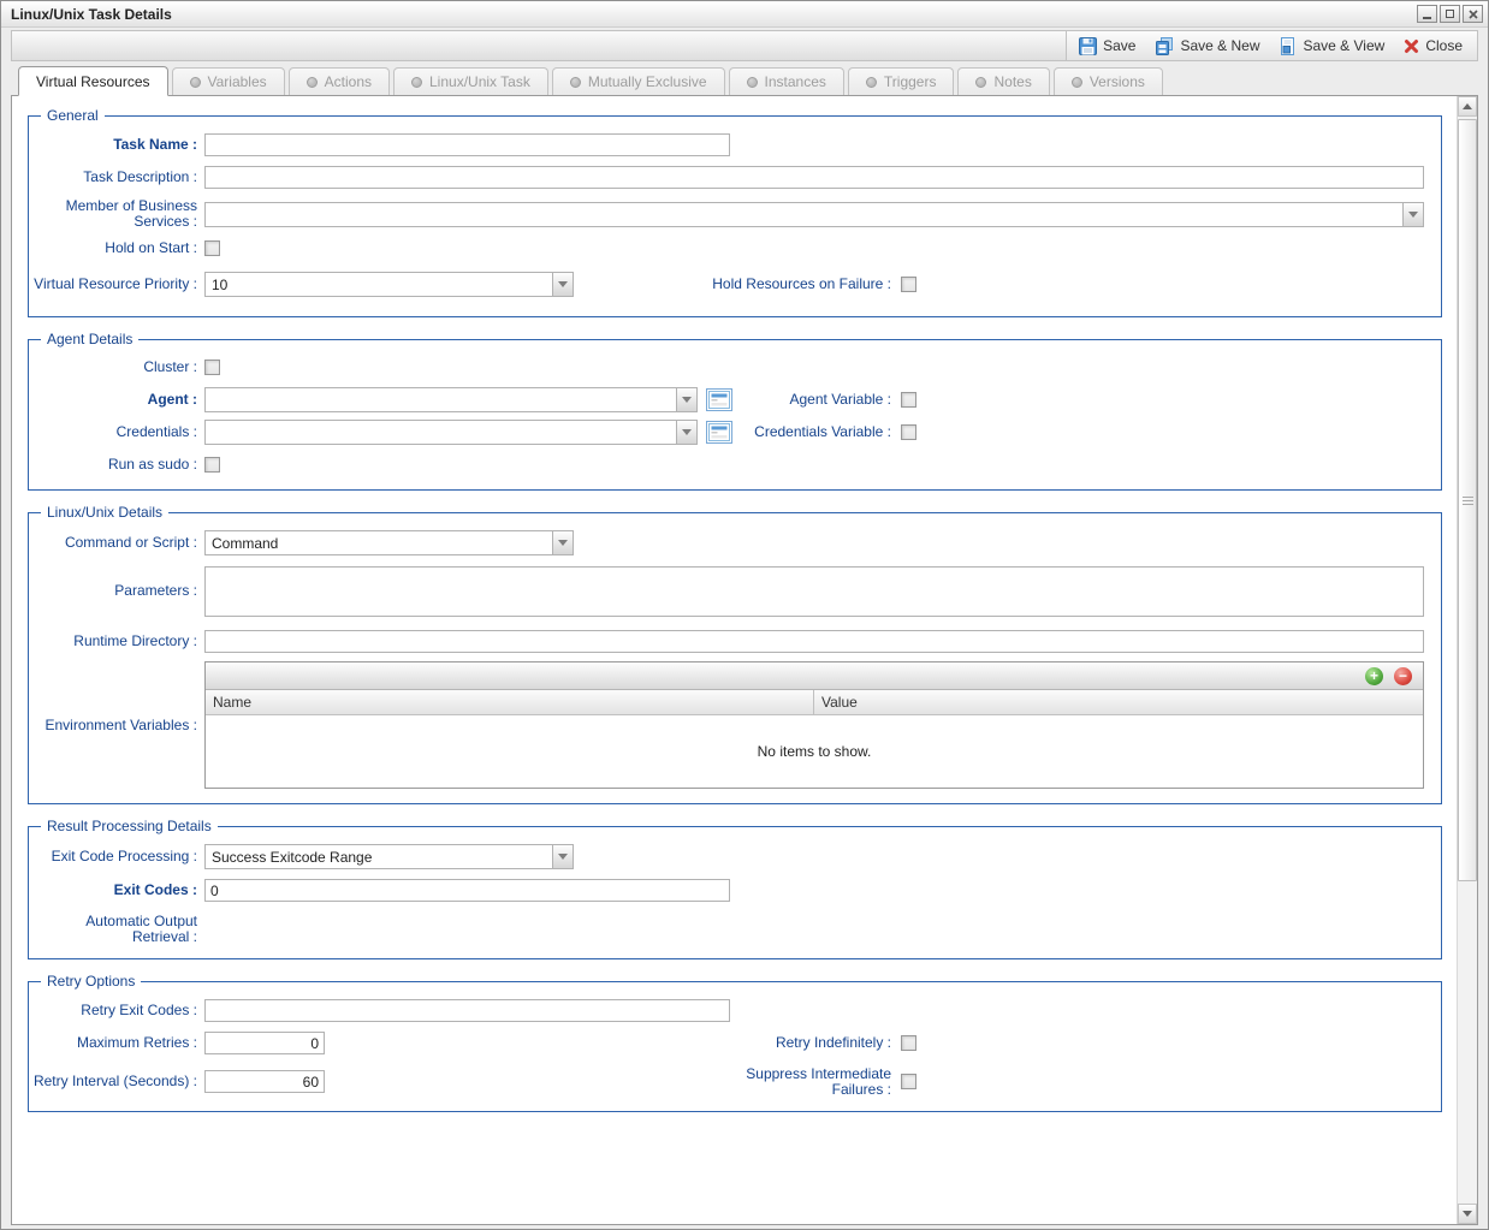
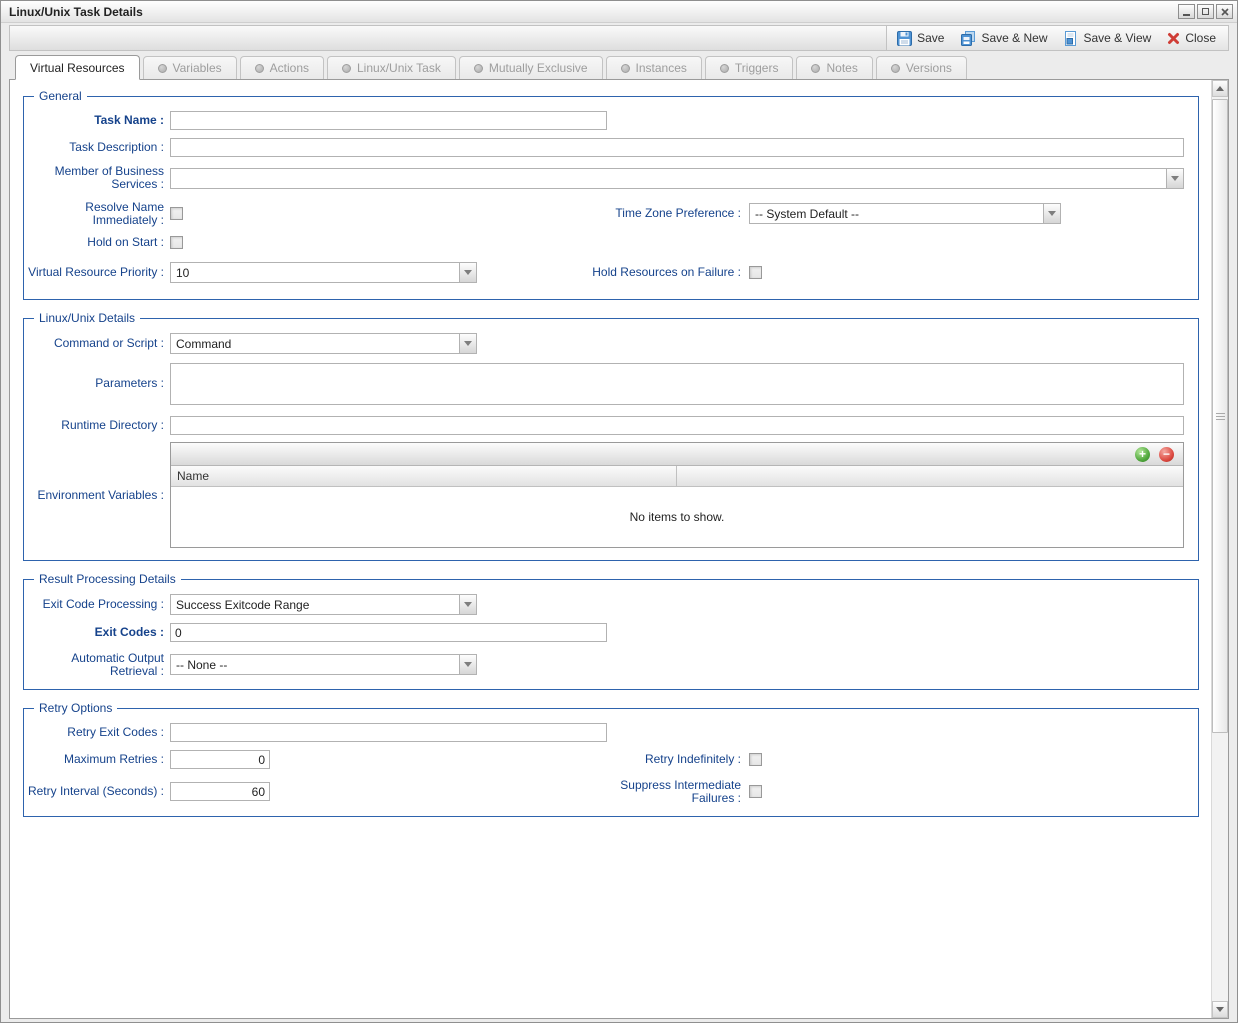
  Linux/Unix Task Details
  Save
  Save & New
  Save & View
  Close
  Virtual Resources
  Variables
  Actions
  Linux/Unix Task
  Mutually Exclusive
  Instances
  Triggers
  Notes
  Versions
  General
  Task Name :
  Task Description :
  Member of Business Services :
+ Resolve Name Immediately :
+ Time Zone Preference :
+ -- System Default --
  Hold on Start :
  Virtual Resource Priority :
  10
  Hold Resources on Failure :
- Agent Details
- Cluster :
- Agent :
- Agent Variable :
- Credentials :
- Credentials Variable :
- Run as sudo :
  Linux/Unix Details
  Command or Script :
  Command
  Parameters :
  Runtime Directory :
  Environment Variables :
  +
  −
  Name
- Value
  No items to show.
  Result Processing Details
  Exit Code Processing :
  Success Exitcode Range
  Exit Codes :
  0
  Automatic Output Retrieval :
+ -- None --
  Retry Options
  Retry Exit Codes :
  Maximum Retries :
  0
  Retry Indefinitely :
  Retry Interval (Seconds) :
  60
  Suppress Intermediate Failures :
